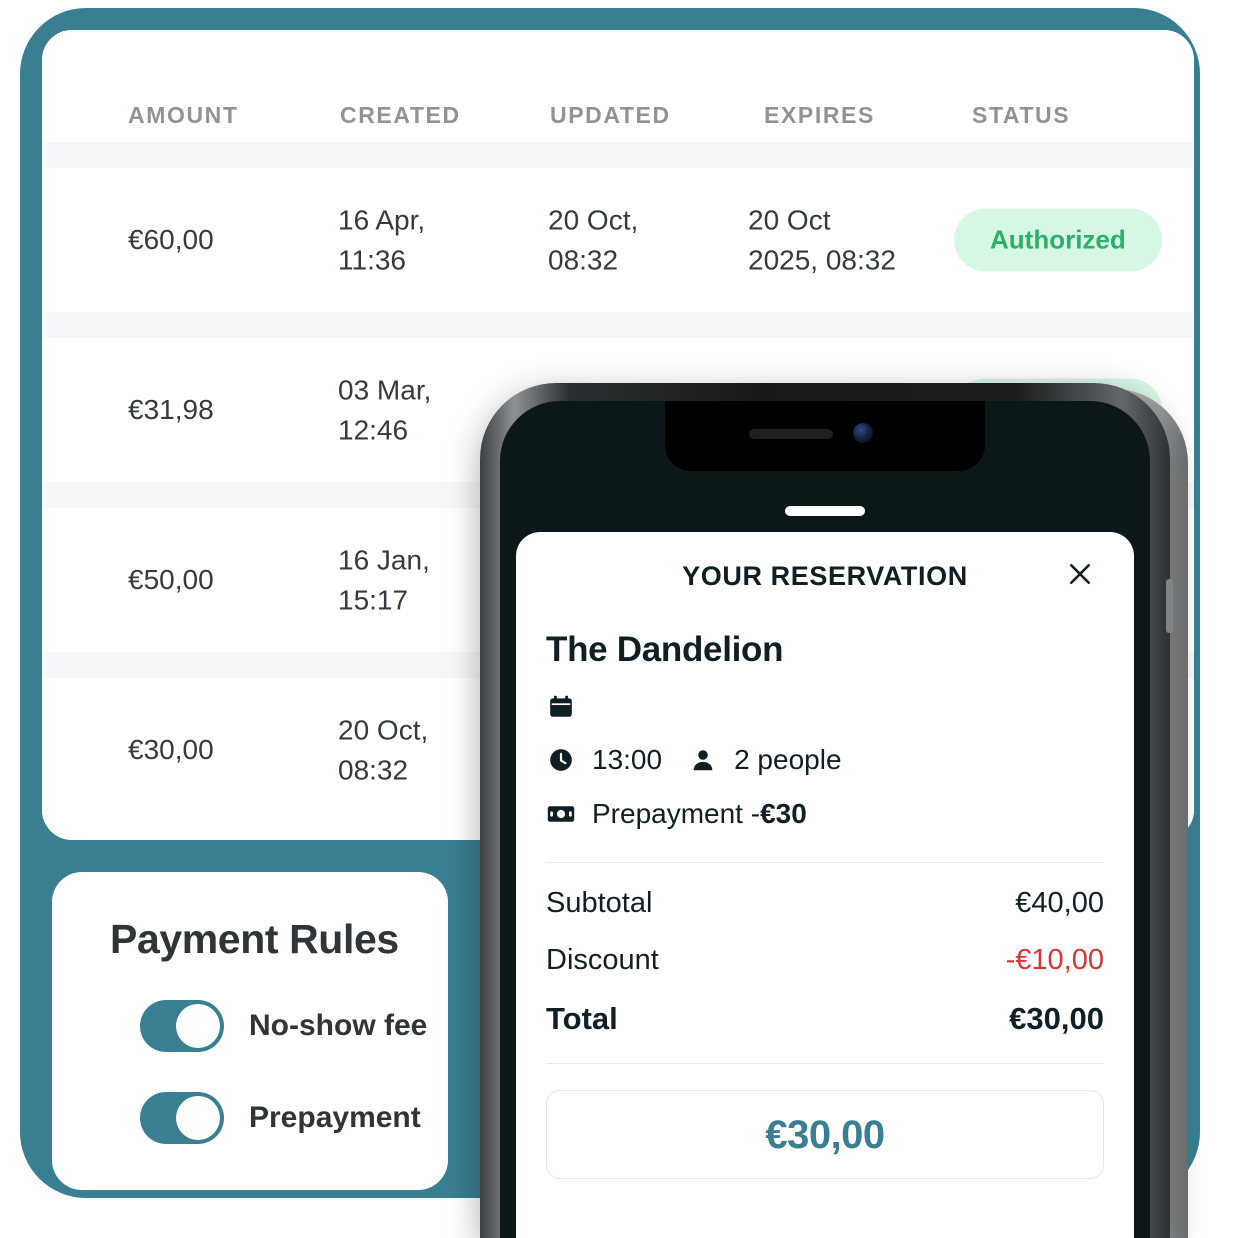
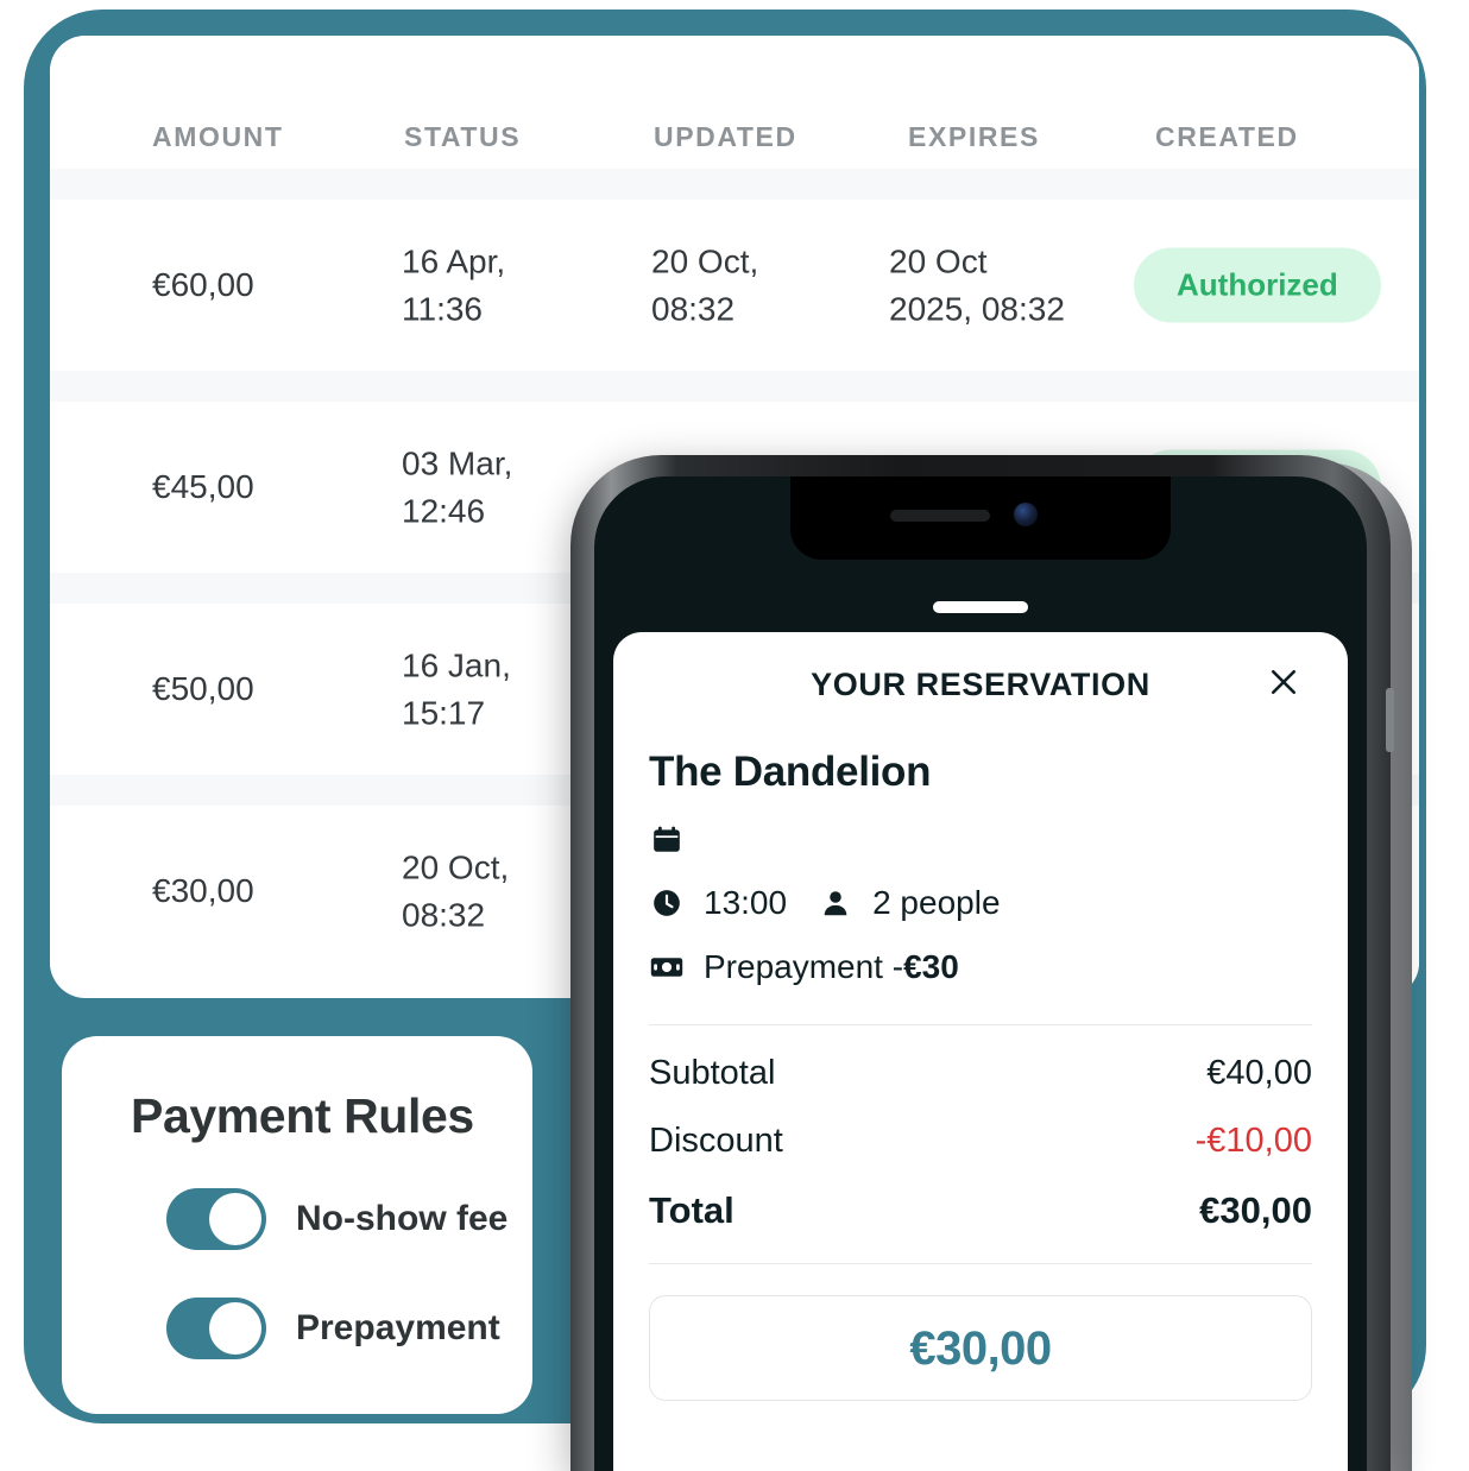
  AMOUNT
- CREATED
+ STATUS
  UPDATED
  EXPIRES
- STATUS
+ CREATED
  €60,00
  16 Apr,
  11:36
  20 Oct,
  08:32
  20 Oct
  2025, 08:32
  Authorized
- €31,98
+ €45,00
  03 Mar,
  12:46
  €50,00
  16 Jan,
  15:17
  €30,00
  20 Oct,
  08:32
  Payment Rules
  No-show fee
  Prepayment
  YOUR RESERVATION
  The Dandelion
  13:00
  2 people
  Prepayment -
  €30
  Subtotal
  €40,00
  Discount
  -€10,00
  Total
  €30,00
  €30,00
